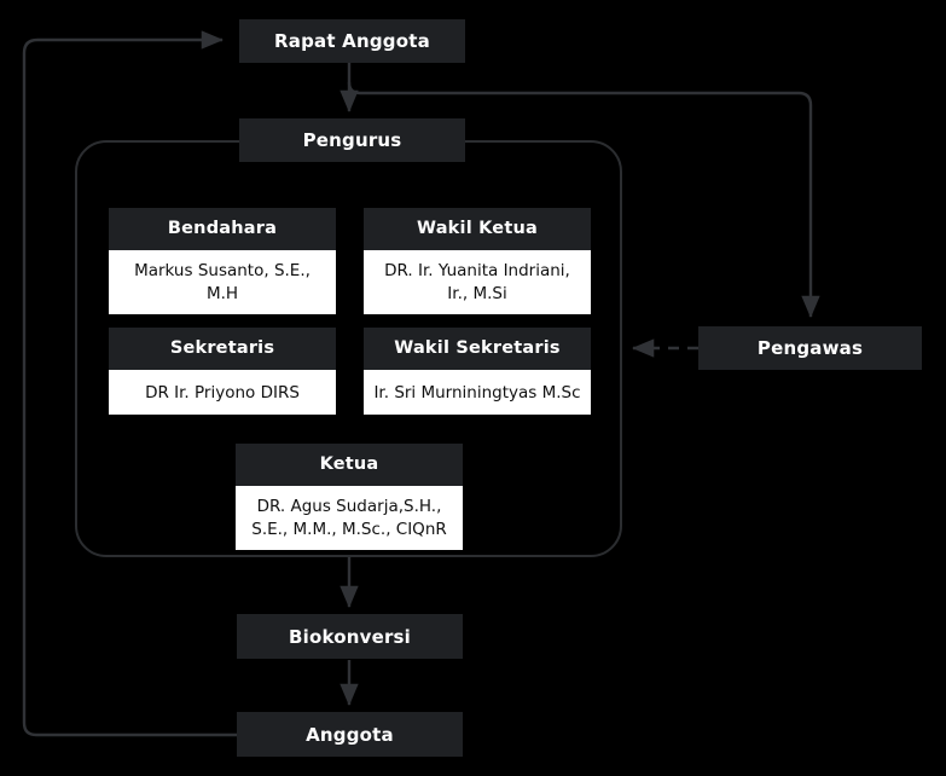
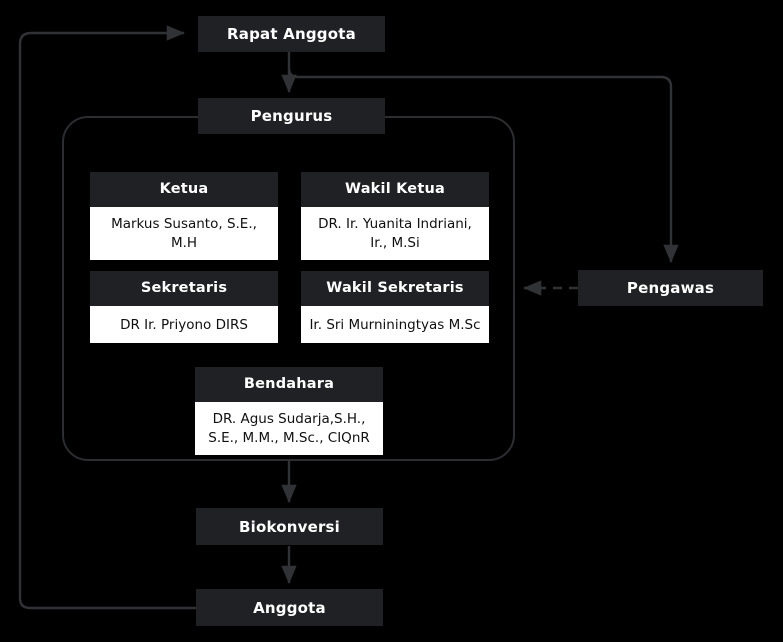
  Rapat Anggota
  Pengurus
  Pengawas
  Biokonversi
  Anggota
- Bendahara
+ Ketua
  Markus Susanto, S.E., M.H
  Wakil Ketua
  DR. Ir. Yuanita Indriani, Ir., M.Si
  Sekretaris
  DR Ir. Priyono DIRS
  Wakil Sekretaris
  Ir. Sri Murniningtyas M.Sc
- Ketua
+ Bendahara
  DR. Agus Sudarja,S.H., S.E., M.M., M.Sc., CIQnR
